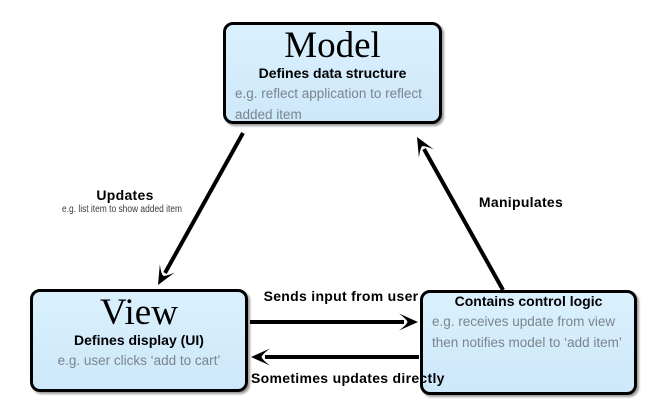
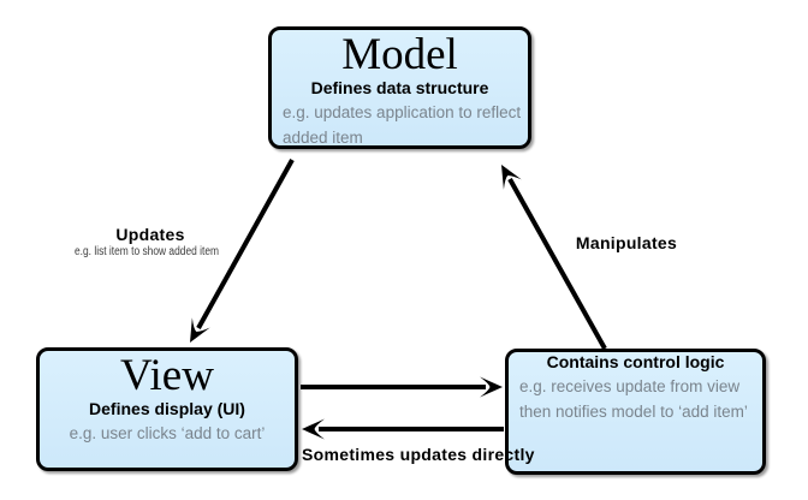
  Model
  Defines data structure
- e.g. reflect application to reflect
+ e.g. updates application to reflect
  added item
  View
  Defines display (UI)
  e.g. user clicks ‘add to cart’
  Contains control logic
  e.g. receives update from view
  then notifies model to ‘add item’
  Updates
  e.g. list item to show added item
  Manipulates
- Sends input from user
  Sometimes updates directly
